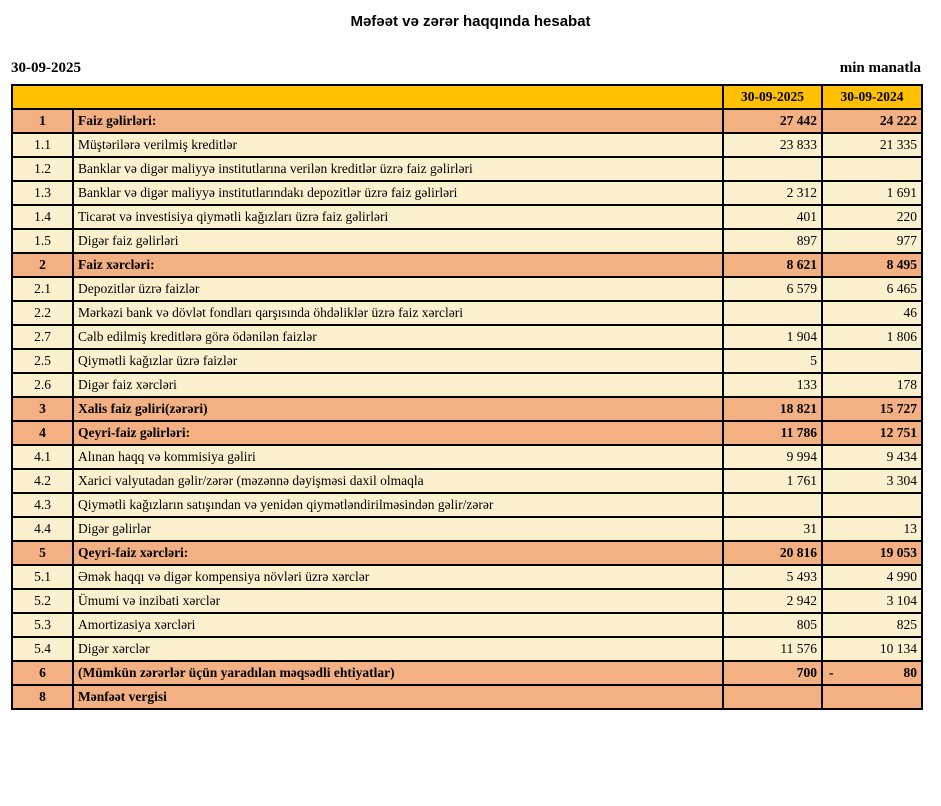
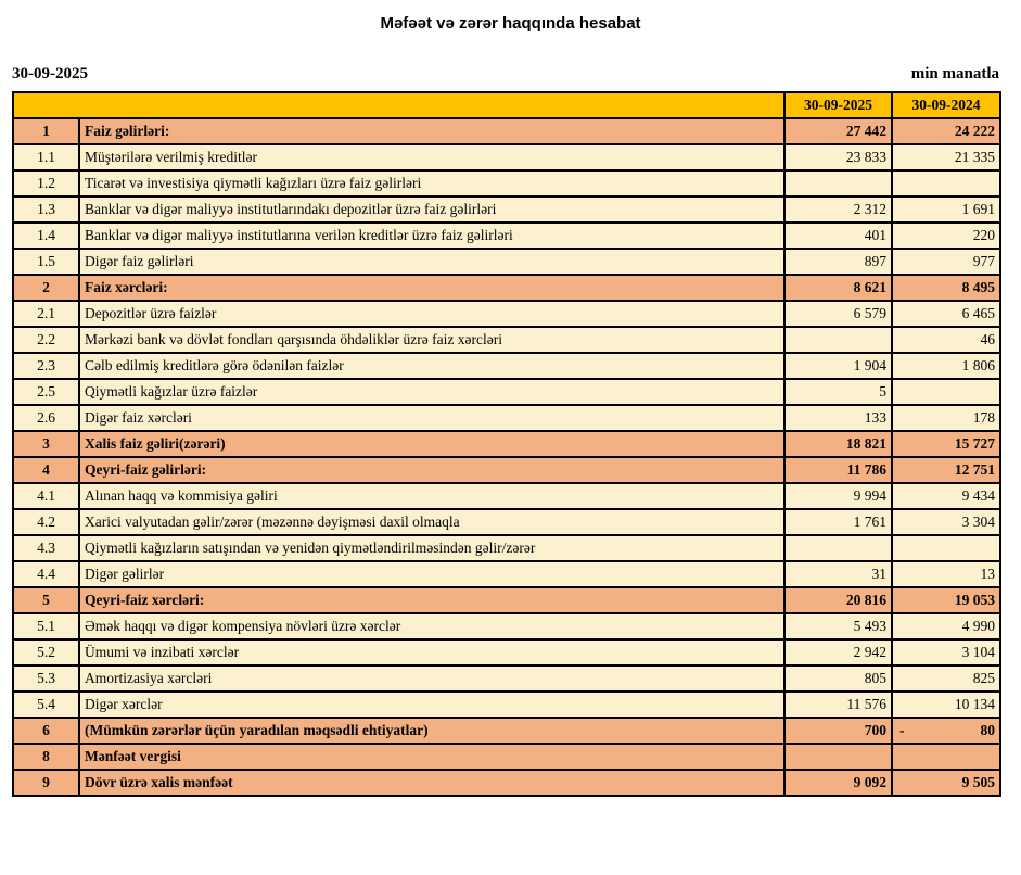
  Məfəət və zərər haqqında hesabat
  30-09-2025
  min manatla
  	30-09-2025	30-09-2024
  1	Faiz gəlirləri:	27 442	24 222
  1.1	Müştərilərə verilmiş kreditlər	23 833	21 335
- 1.2	Banklar və digər maliyyə institutlarına verilən kreditlər üzrə faiz gəlirləri
+ 1.2	Ticarət və investisiya qiymətli kağızları üzrə faiz gəlirləri
  1.3	Banklar və digər maliyyə institutlarındakı depozitlər üzrə faiz gəlirləri	2 312	1 691
- 1.4	Ticarət və investisiya qiymətli kağızları üzrə faiz gəlirləri	401	220
+ 1.4	Banklar və digər maliyyə institutlarına verilən kreditlər üzrə faiz gəlirləri	401	220
  1.5	Digər faiz gəlirləri	897	977
  2	Faiz xərcləri:	8 621	8 495
  2.1	Depozitlər üzrə faizlər	6 579	6 465
  2.2	Mərkəzi bank və dövlət fondları qarşısında öhdəliklər üzrə faiz xərcləri		46
- 2.7	Cəlb edilmiş kreditlərə görə ödənilən faizlər	1 904	1 806
+ 2.3	Cəlb edilmiş kreditlərə görə ödənilən faizlər	1 904	1 806
  2.5	Qiymətli kağızlar üzrə faizlər	5
  2.6	Digər faiz xərcləri	133	178
  3	Xalis faiz gəliri(zərəri)	18 821	15 727
  4	Qeyri-faiz gəlirləri:	11 786	12 751
  4.1	Alınan haqq və kommisiya gəliri	9 994	9 434
  4.2	Xarici valyutadan gəlir/zərər (məzənnə dəyişməsi daxil olmaqla	1 761	3 304
  4.3	Qiymətli kağızların satışından və yenidən qiymətləndirilməsindən gəlir/zərər
  4.4	Digər gəlirlər	31	13
  5	Qeyri-faiz xərcləri:	20 816	19 053
  5.1	Əmək haqqı və digər kompensiya növləri üzrə xərclər	5 493	4 990
  5.2	Ümumi və inzibati xərclər	2 942	3 104
  5.3	Amortizasiya xərcləri	805	825
  5.4	Digər xərclər	11 576	10 134
  6	(Mümkün zərərlər üçün yaradılan məqsədli ehtiyatlar)	700	- 80
  8	Mənfəət vergisi
+ 9	Dövr üzrə xalis mənfəət	9 092	9 505
